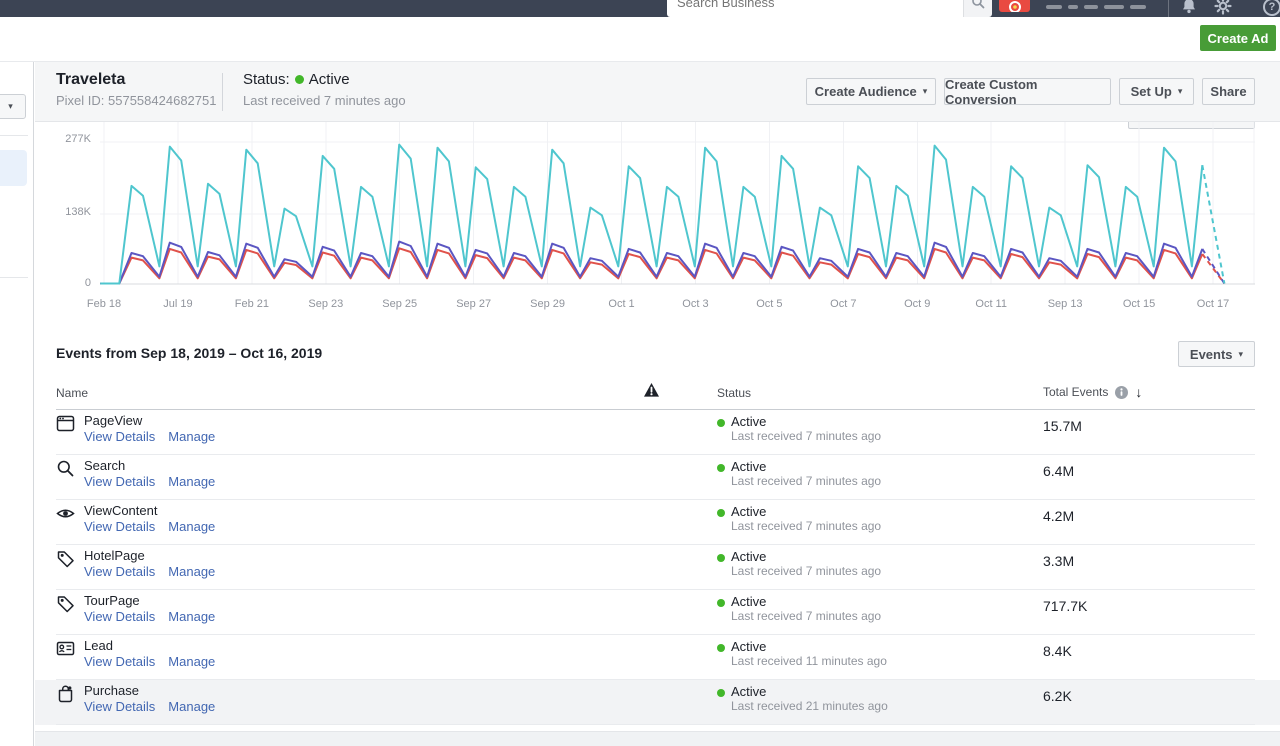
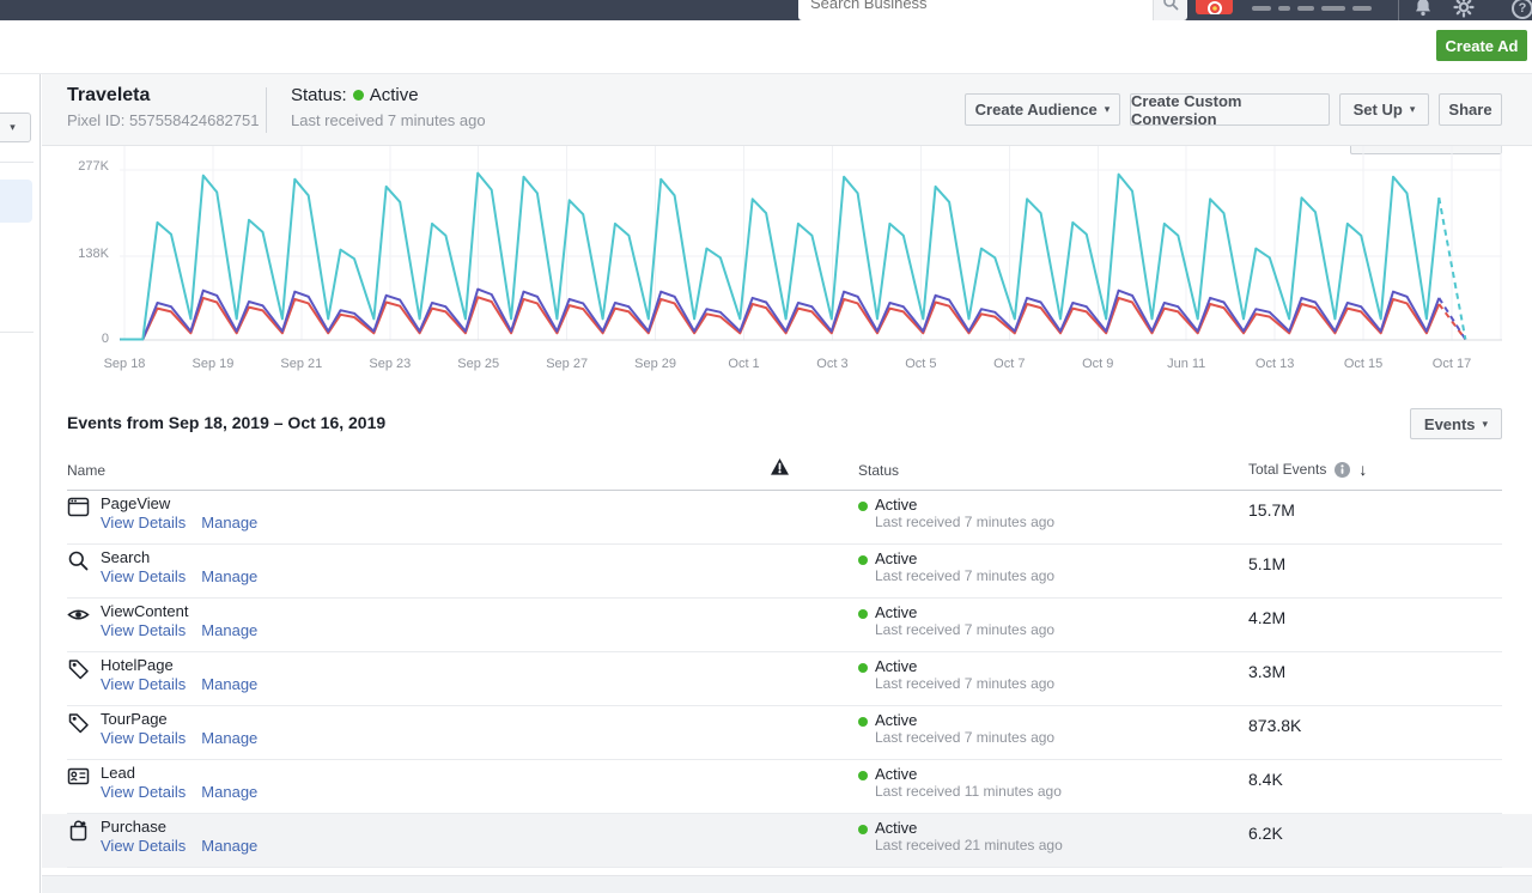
  Search Business
  ?
  Create Ad
  ▾
  Traveleta
  Pixel ID: 557558424682751
  Status: Active
  Last received 7 minutes ago
  Create Audience
  ▾
  Create Custom Conversion
  Set Up
  ▾
  Share
  277K
  138K
  0
- Feb 18
+ Sep 18
- Jul 19
+ Sep 19
- Feb 21
+ Sep 21
  Sep 23
  Sep 25
  Sep 27
  Sep 29
  Oct 1
  Oct 3
  Oct 5
  Oct 7
  Oct 9
- Oct 11
+ Jun 11
- Sep 13
+ Oct 13
  Oct 15
  Oct 17
  Events from Sep 18, 2019 – Oct 16, 2019
  Events
  ▾
  Name
  Status
  Total Events
  ↓
  PageView
  View Details Manage
  Active
  Last received 7 minutes ago
  15.7M
  Search
  View Details Manage
  Active
  Last received 7 minutes ago
- 6.4M
+ 5.1M
  ViewContent
  View Details Manage
  Active
  Last received 7 minutes ago
  4.2M
  HotelPage
  View Details Manage
  Active
  Last received 7 minutes ago
  3.3M
  TourPage
  View Details Manage
  Active
  Last received 7 minutes ago
- 717.7K
+ 873.8K
  Lead
  View Details Manage
  Active
  Last received 11 minutes ago
  8.4K
  Purchase
  View Details Manage
  Active
  Last received 21 minutes ago
  6.2K
